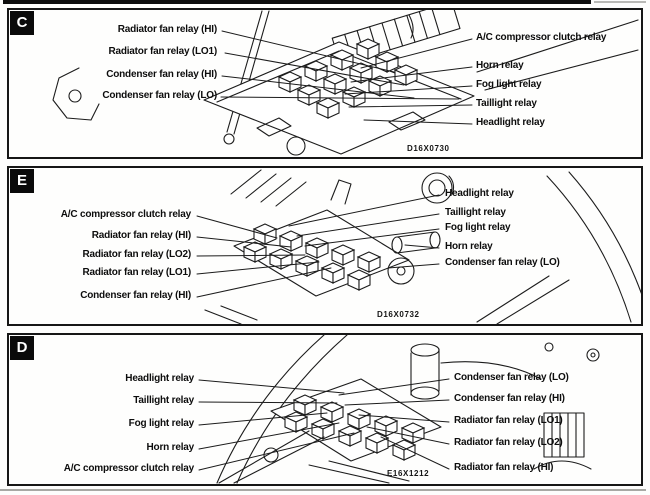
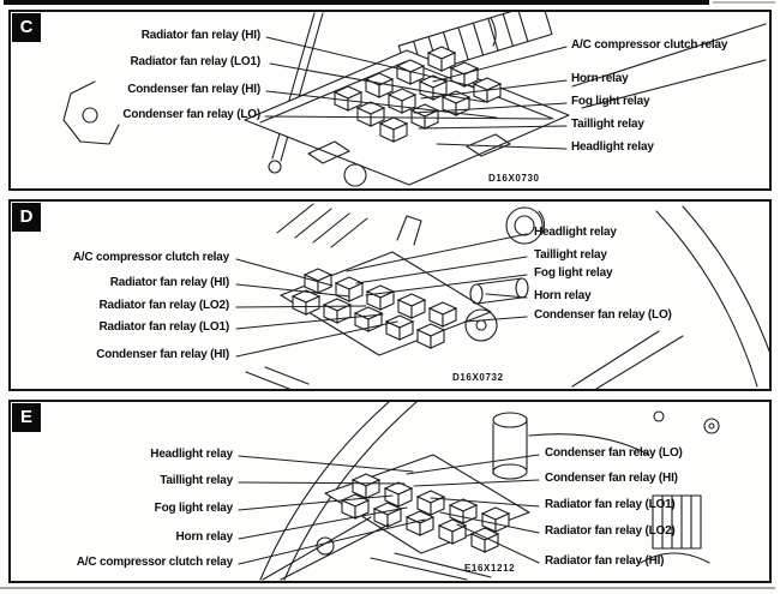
  C
  Radiator fan relay (HI)
  Radiator fan relay (LO1)
  Condenser fan relay (HI)
  Condenser fan relay (LO)
  A/C compressor clutch relay
  Horn relay
  Fog light relay
  Taillight relay
  Headlight relay
  D16X0730
- E
+ D
  A/C compressor clutch relay
  Radiator fan relay (HI)
  Radiator fan relay (LO2)
  Radiator fan relay (LO1)
  Condenser fan relay (HI)
  Headlight relay
  Taillight relay
  Fog light relay
  Horn relay
  Condenser fan relay (LO)
  D16X0732
- D
+ E
  Headlight relay
  Taillight relay
  Fog light relay
  Horn relay
  A/C compressor clutch relay
  Condenser fan relay (LO)
  Condenser fan relay (HI)
  Radiator fan relay (LO1)
  Radiator fan relay (LO2)
  Radiator fan relay (HI)
  E16X1212
